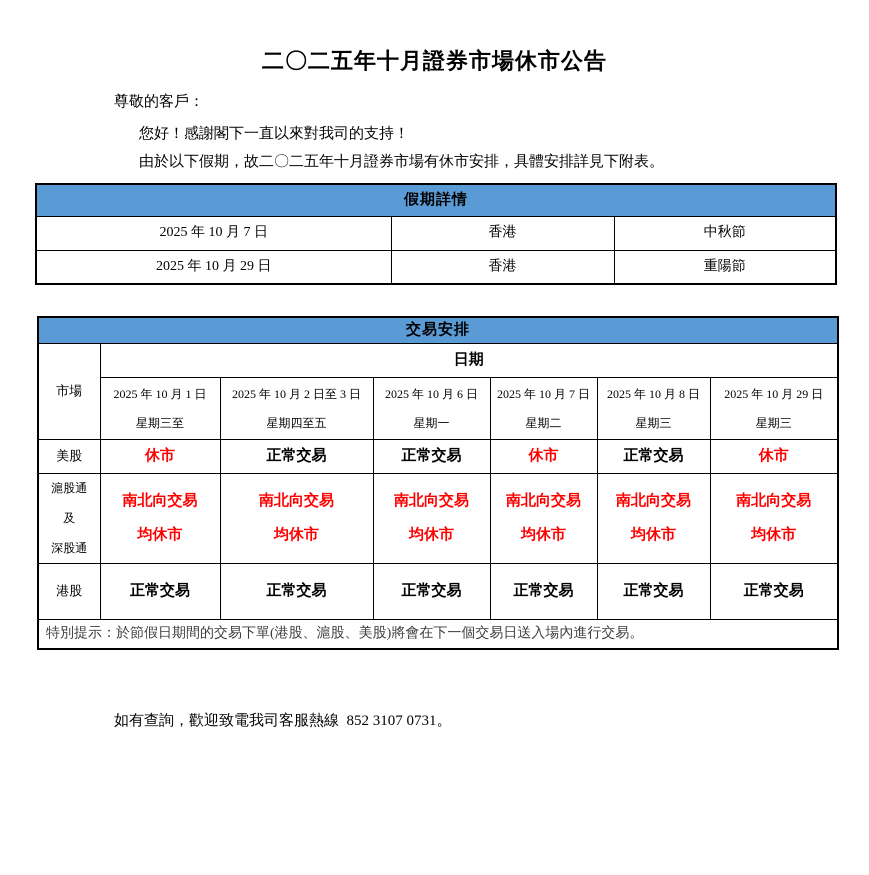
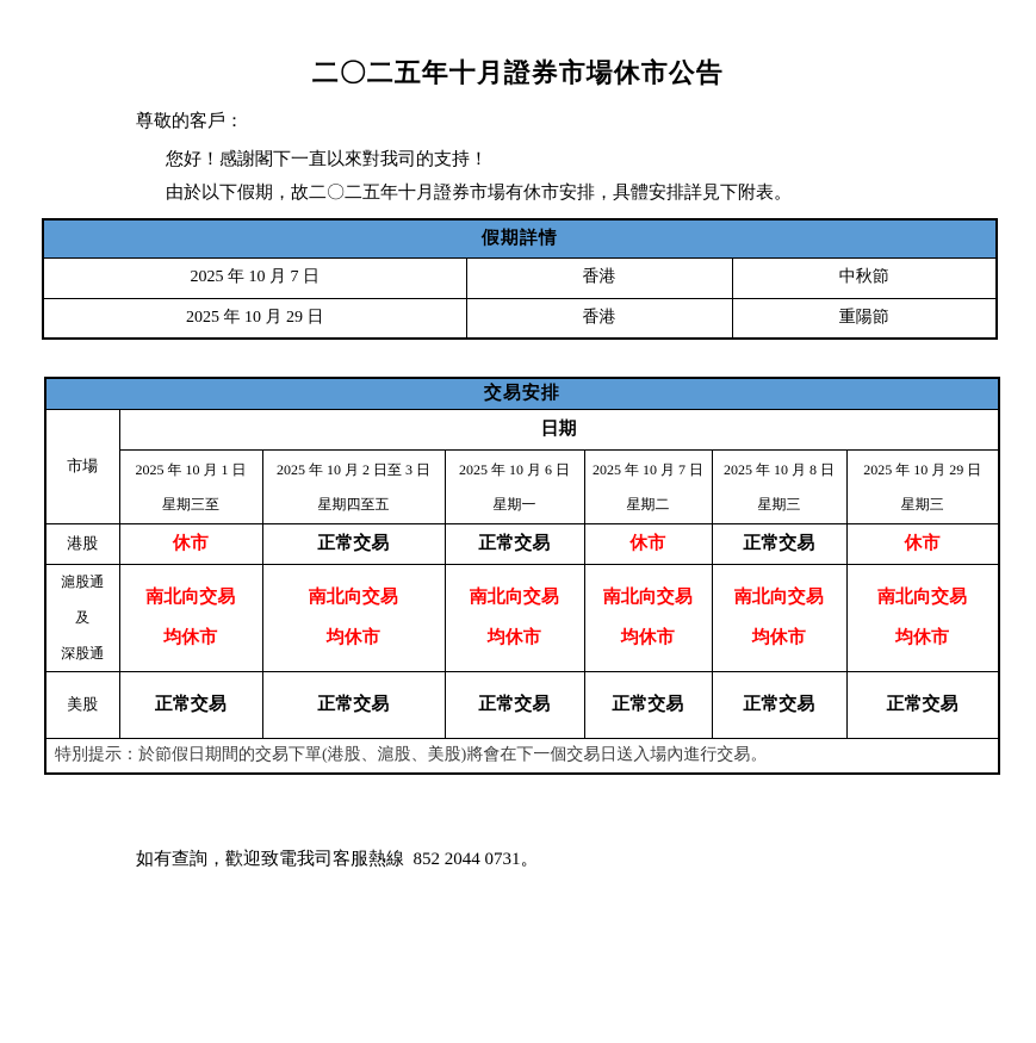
  二〇二五年十月證券市場休市公告
  尊敬的客戶：
  您好！感謝閣下一直以來對我司的支持！
  由於以下假期，故二〇二五年十月證券市場有休市安排，具體安排詳見下附表。
  假期詳情
  2025 年 10 月 7 日	香港	中秋節
  2025 年 10 月 29 日	香港	重陽節
  交易安排
  市場	日期
  2025 年 10 月 1 日 星期三至	2025 年 10 月 2 日至 3 日 星期四至五	2025 年 10 月 6 日 星期一	2025 年 10 月 7 日 星期二	2025 年 10 月 8 日 星期三	2025 年 10 月 29 日 星期三
- 美股	休市	正常交易	正常交易	休市	正常交易	休市
+ 港股	休市	正常交易	正常交易	休市	正常交易	休市
  滬股通 及 深股通	南北向交易 均休市	南北向交易 均休市	南北向交易 均休市	南北向交易 均休市	南北向交易 均休市	南北向交易 均休市
- 港股	正常交易	正常交易	正常交易	正常交易	正常交易	正常交易
+ 美股	正常交易	正常交易	正常交易	正常交易	正常交易	正常交易
  特別提示：於節假日期間的交易下單(港股、滬股、美股)將會在下一個交易日送入場內進行交易。
- 如有查詢，歡迎致電我司客服熱線 852 3107 0731。
+ 如有查詢，歡迎致電我司客服熱線 852 2044 0731。
